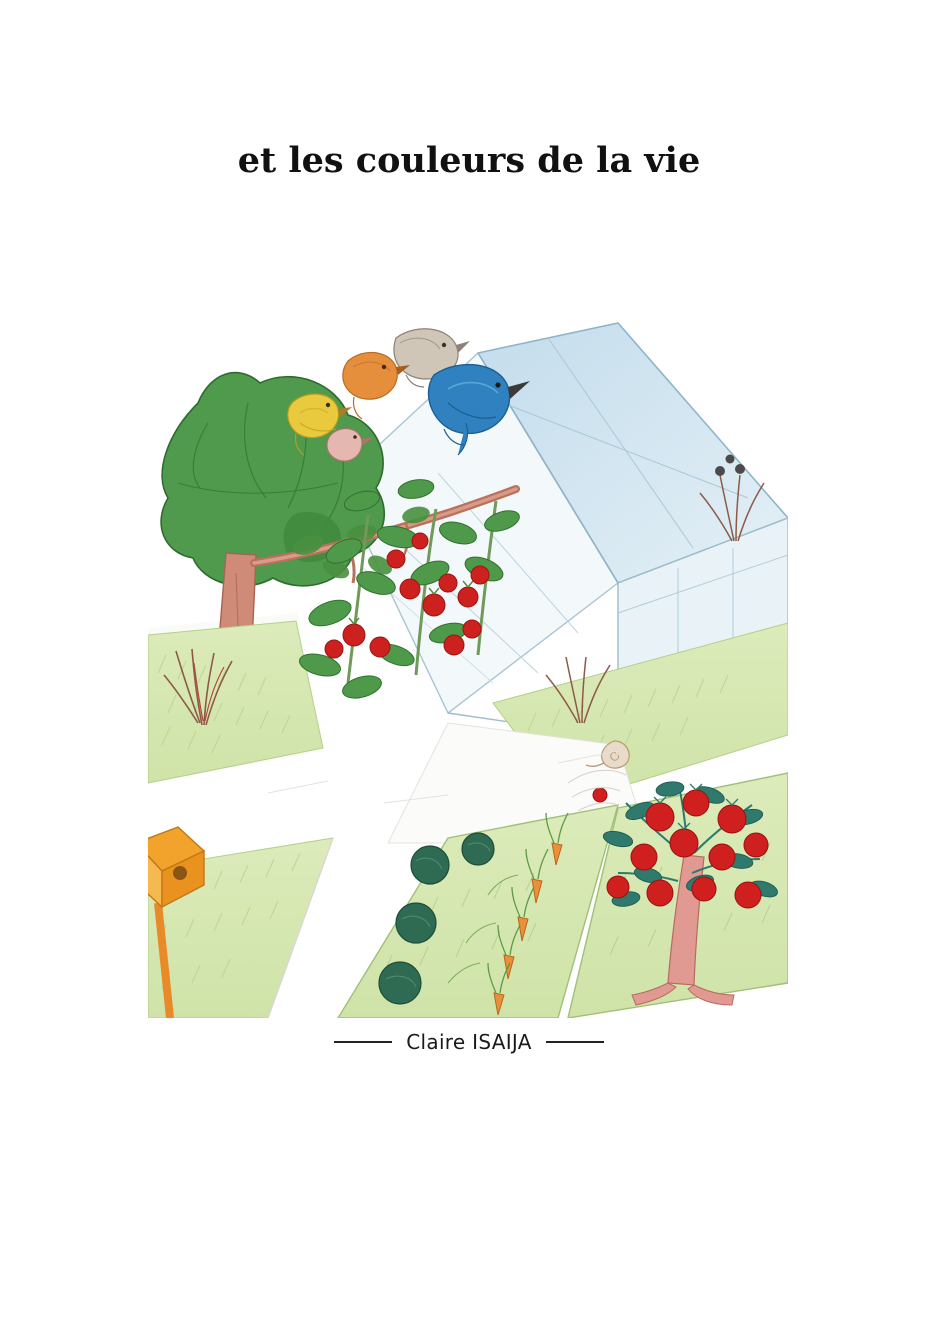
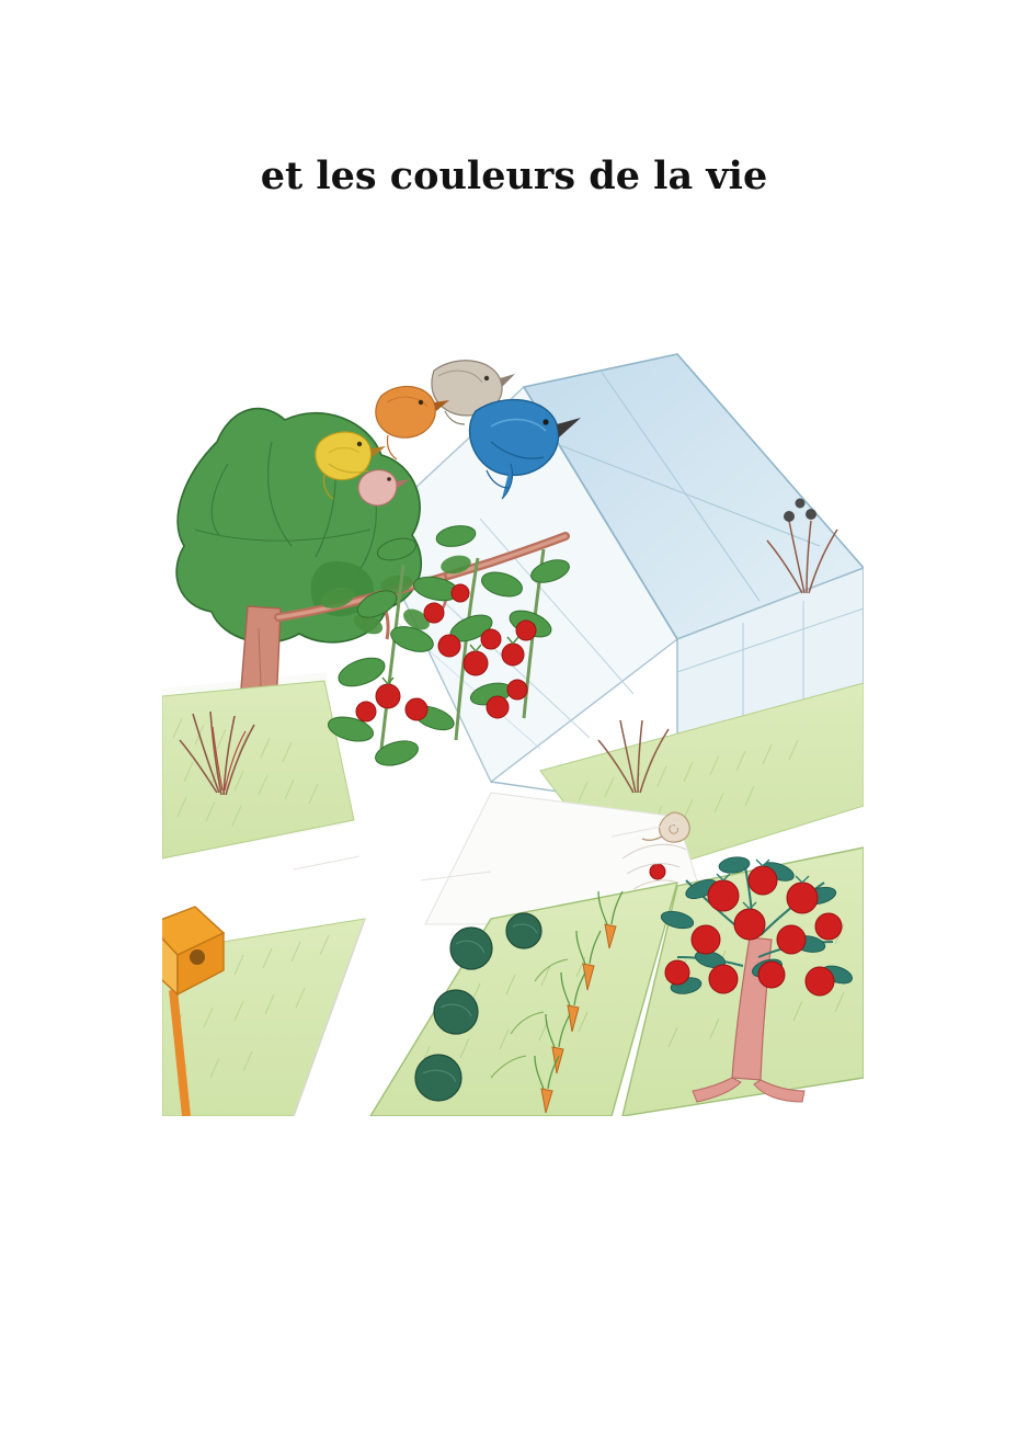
  et les couleurs de la vie
- Claire ISAIJA
